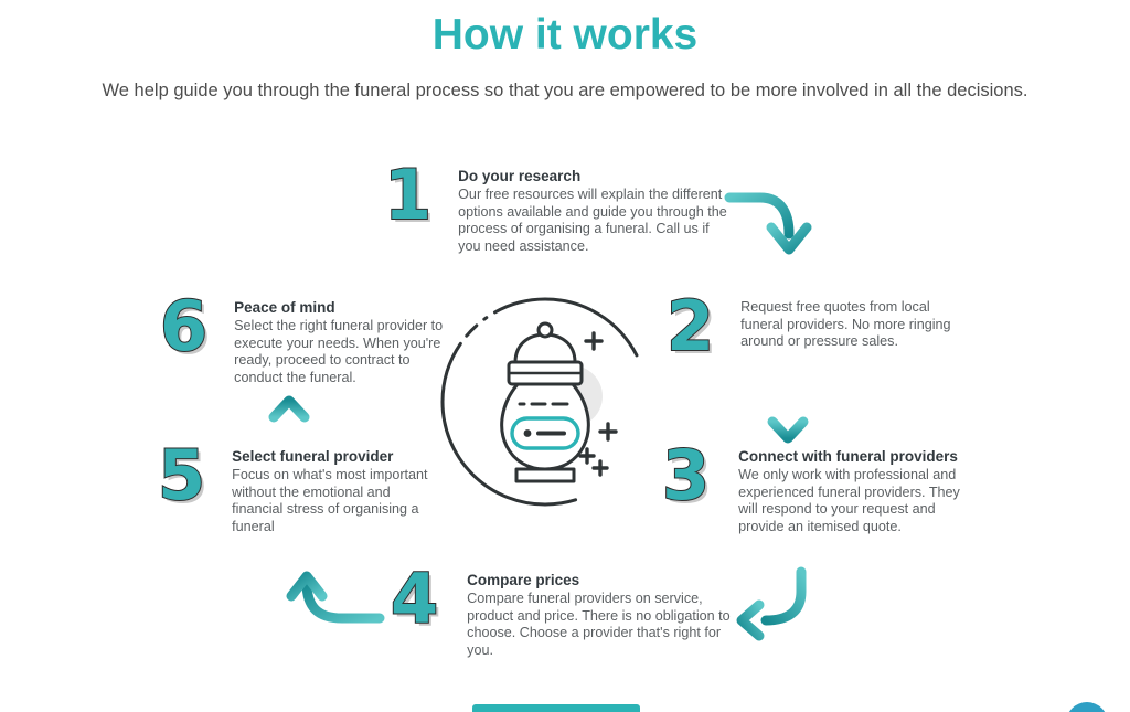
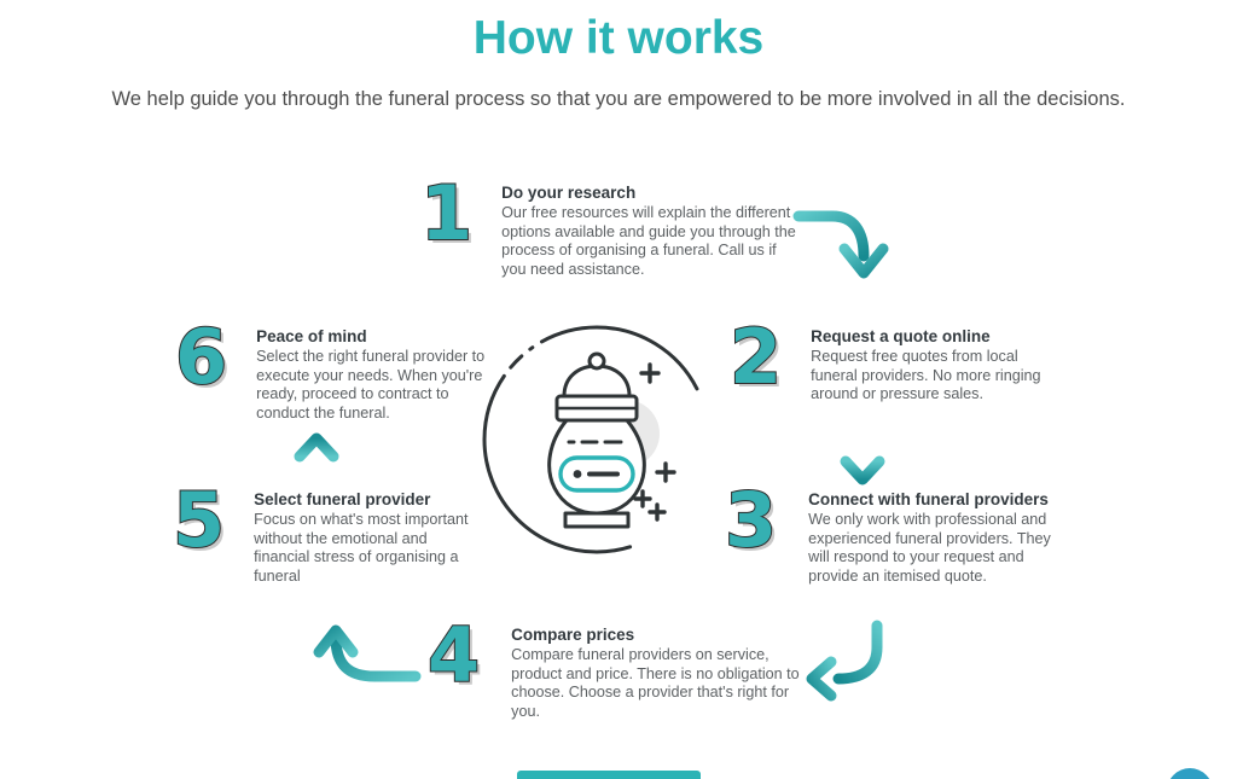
  How it works
  We help guide you through the funeral process so that you are empowered to be more involved in all the decisions.
  1
  Do your research
  Our free resources will explain the different options available and guide you through the process of organising a funeral. Call us if you need assistance.
  2
+ Request a quote online
  Request free quotes from local funeral providers. No more ringing around or pressure sales.
  3
  Connect with funeral providers
  We only work with professional and experienced funeral providers. They will respond to your request and provide an itemised quote.
  4
  Compare prices
  Compare funeral providers on service, product and price. There is no obligation to choose. Choose a provider that's right for you.
  5
  Select funeral provider
  Focus on what's most important without the emotional and financial stress of organising a funeral
  6
  Peace of mind
  Select the right funeral provider to execute your needs. When you're ready, proceed to contract to conduct the funeral.
